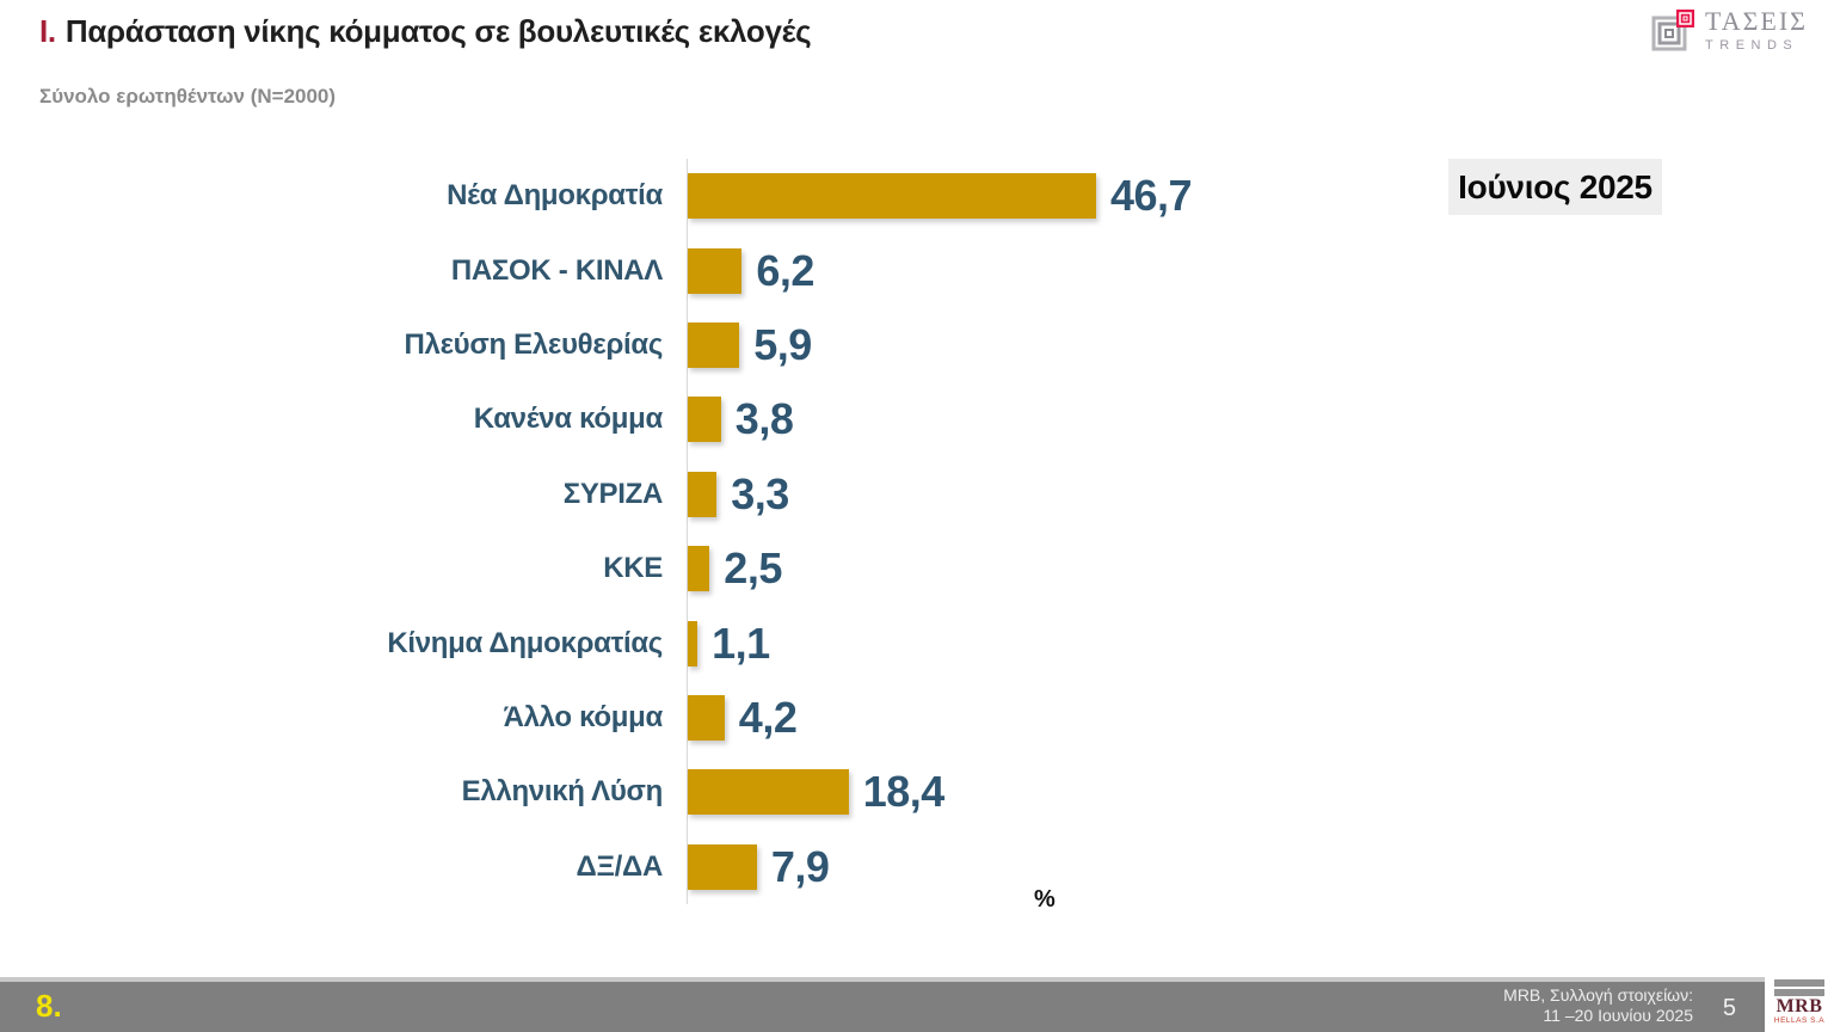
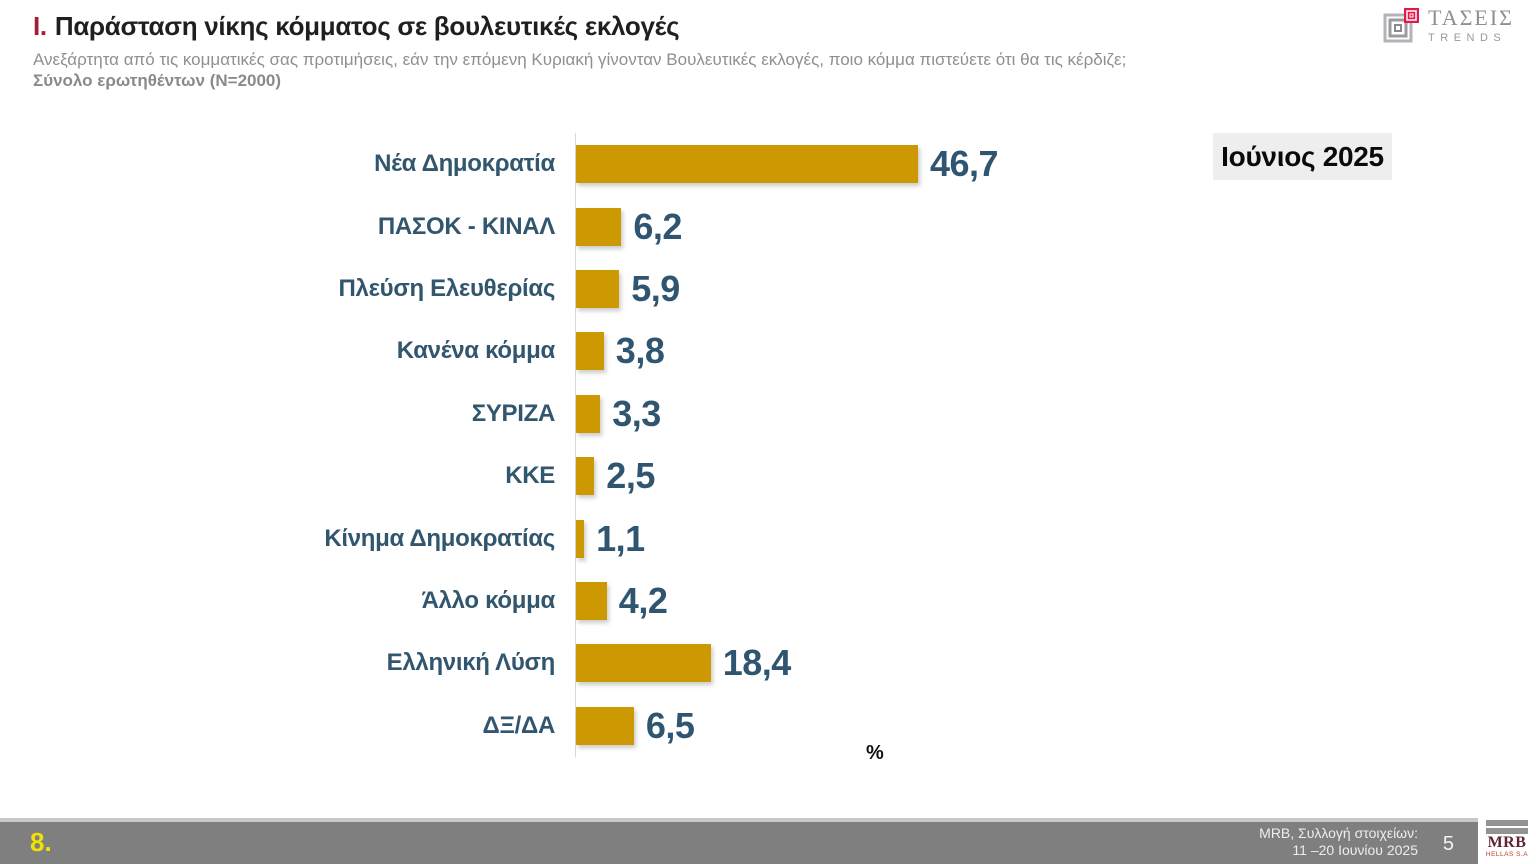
  Ι. Παράσταση νίκης κόμματος σε βουλευτικές εκλογές
+ Ανεξάρτητα από τις κομματικές σας προτιμήσεις, εάν την επόμενη Κυριακή γίνονταν Βουλευτικές εκλογές, ποιο κόμμα πιστεύετε ότι θα τις κέρδιζε;
  Σύνολο ερωτηθέντων (Ν=2000)
  ΤΑΣΕΙΣ
  TRENDS
  Νέα Δημοκρατία
  46,7
  ΠΑΣΟΚ - ΚΙΝΑΛ
  6,2
  Πλεύση Ελευθερίας
  5,9
  Κανένα κόμμα
  3,8
  ΣΥΡΙΖΑ
  3,3
  ΚΚΕ
  2,5
  Κίνημα Δημοκρατίας
  1,1
  Άλλο κόμμα
  4,2
  Ελληνική Λύση
  18,4
  ΔΞ/ΔΑ
- 7,9
+ 6,5
  %
  Ιούνιος 2025
  8.
  MRB, Συλλογή στοιχείων:
  11 –20 Ιουνίου 2025
  5
  MRB
